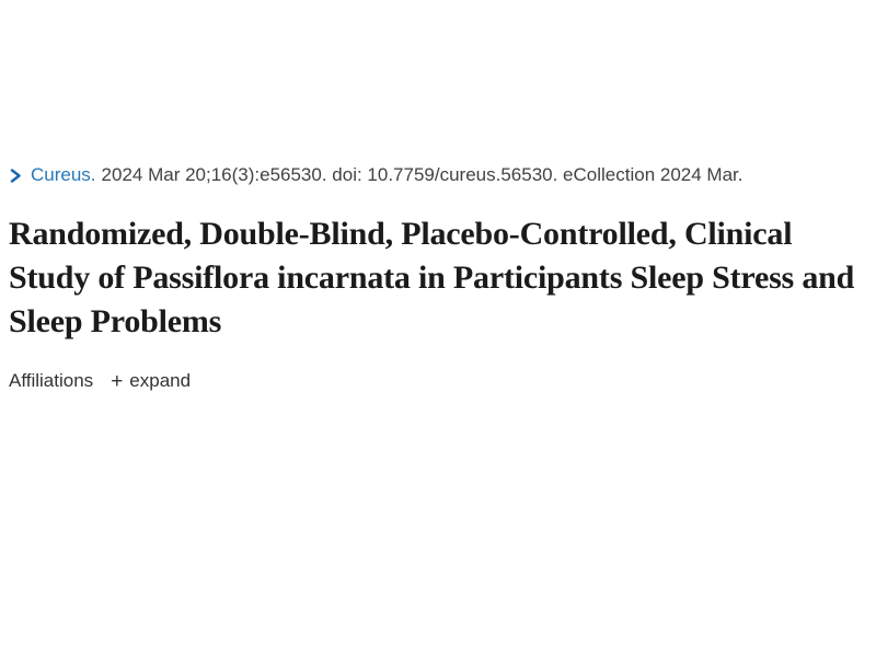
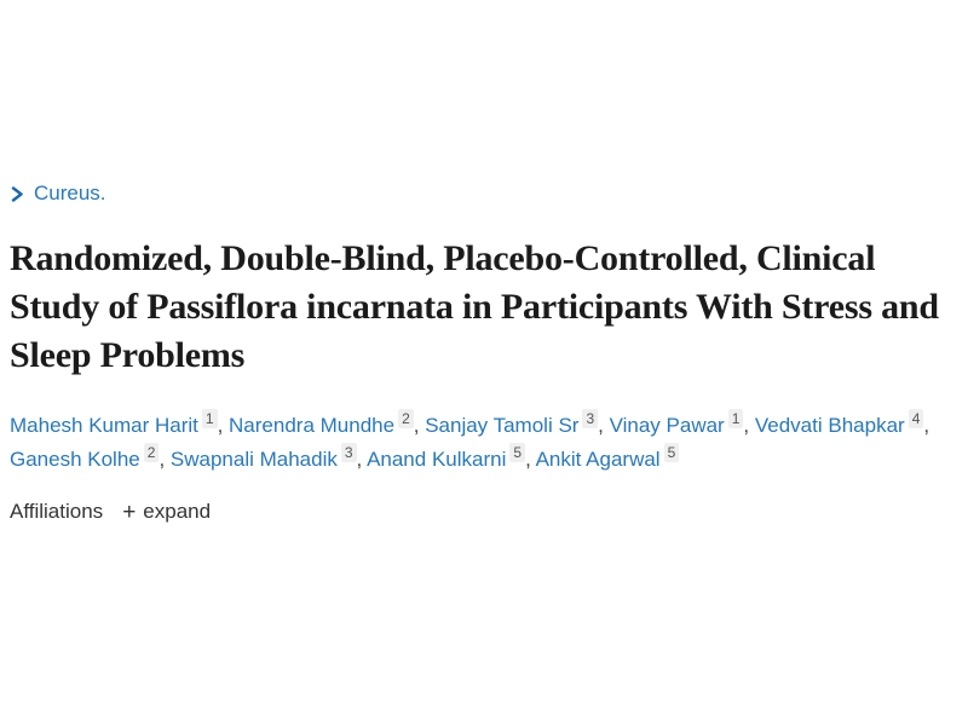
  Cureus.
- 2024 Mar 20;16(3):e56530. doi: 10.7759/cureus.56530. eCollection 2024 Mar.
- Randomized, Double-Blind, Placebo-Controlled, Clinical Study of Passiflora incarnata in Participants Sleep Stress and Sleep Problems
+ Randomized, Double-Blind, Placebo-Controlled, Clinical Study of Passiflora incarnata in Participants With Stress and Sleep Problems
+ Mahesh Kumar Harit 1 , Narendra Mundhe 2 , Sanjay Tamoli Sr 3 , Vinay Pawar 1 , Vedvati Bhapkar 4 , Ganesh Kolhe 2 , Swapnali Mahadik 3 , Anand Kulkarni 5 , Ankit Agarwal 5
  Affiliations
  +
  expand
